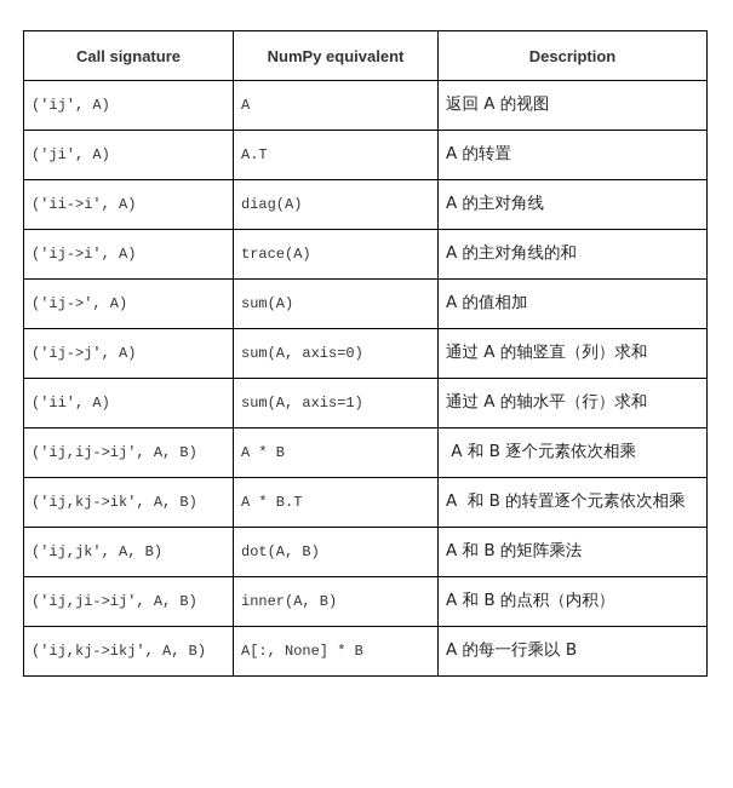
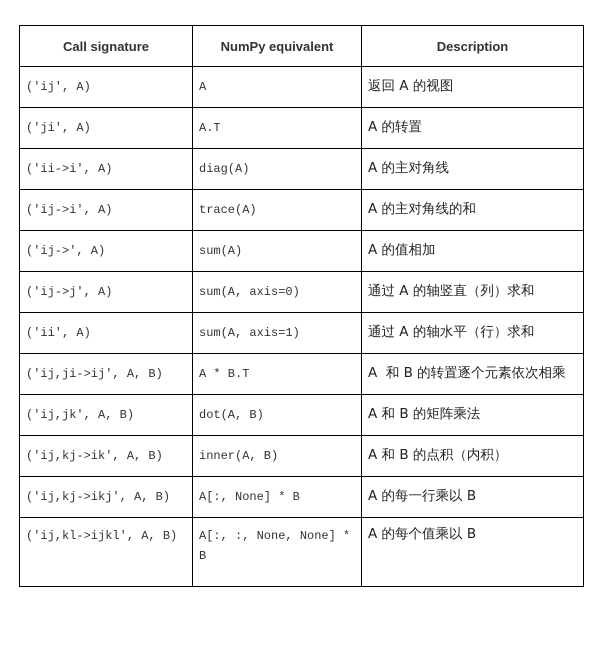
  Call signature	NumPy equivalent	Description
  ('ij', A)	A	返回 A 的视图
  ('ji', A)	A.T	A 的转置
  ('ii->i', A)	diag(A)	A 的主对角线
  ('ij->i', A)	trace(A)	A 的主对角线的和
  ('ij->', A)	sum(A)	A 的值相加
  ('ij->j', A)	sum(A, axis=0)	通过 A 的轴竖直（列）求和
  ('ii', A)	sum(A, axis=1)	通过 A 的轴水平（行）求和
- ('ij,ij->ij', A, B)	A * B	A 和 B 逐个元素依次相乘
- ('ij,kj->ik', A, B)	A * B.T	A 和 B 的转置逐个元素依次相乘
+ ('ij,ji->ij', A, B)	A * B.T	A 和 B 的转置逐个元素依次相乘
  ('ij,jk', A, B)	dot(A, B)	A 和 B 的矩阵乘法
- ('ij,ji->ij', A, B)	inner(A, B)	A 和 B 的点积（内积）
+ ('ij,kj->ik', A, B)	inner(A, B)	A 和 B 的点积（内积）
  ('ij,kj->ikj', A, B)	A[:, None] * B	A 的每一行乘以 B
+ ('ij,kl->ijkl', A, B)	A[:, :, None, None] * B	A 的每个值乘以 B
